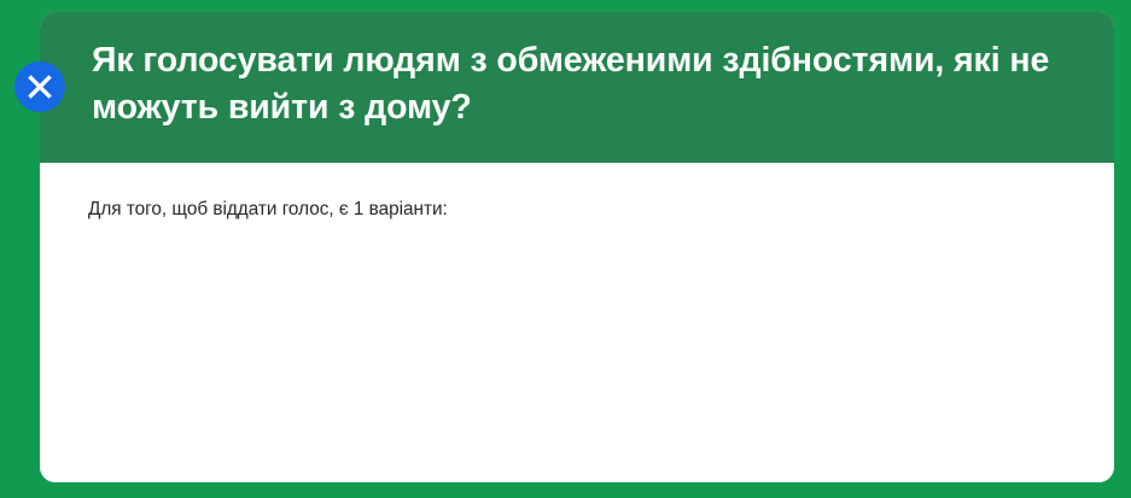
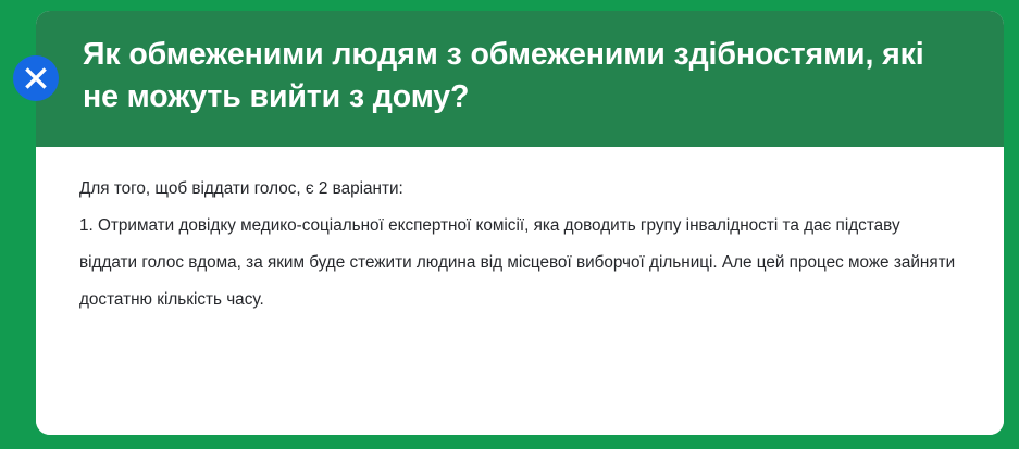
- Як голосувати людям з обмеженими здібностями, які не можуть вийти з дому?
+ Як обмеженими людям з обмеженими здібностями, які не можуть вийти з дому?
- Для того, щоб віддати голос, є 1 варіанти:
+ Для того, щоб віддати голос, є 2 варіанти:
+ 1. Отримати довідку медико-соціальної експертної комісії, яка доводить групу інвалідності та дає підставу віддати голос вдома, за яким буде стежити людина від місцевої виборчої дільниці. Але цей процес може зайняти достатню кількість часу.
